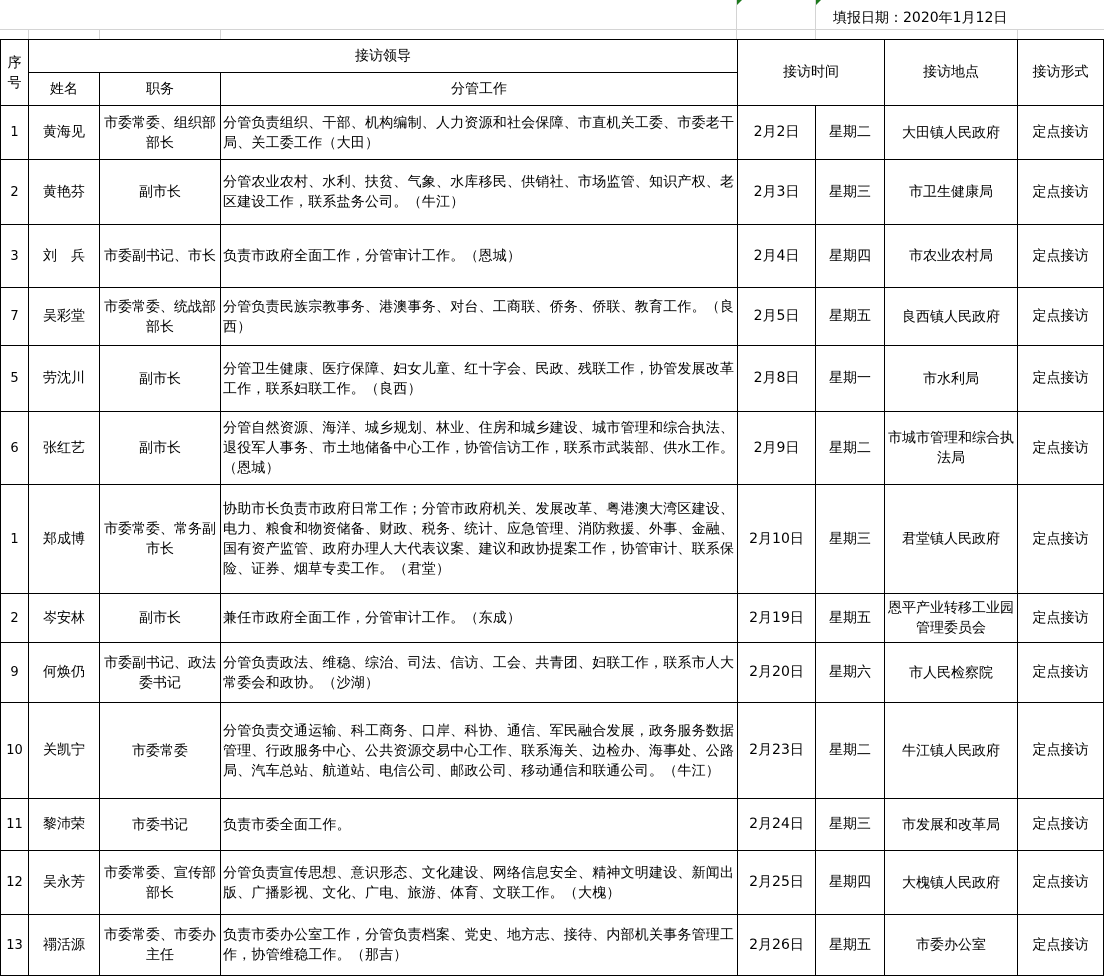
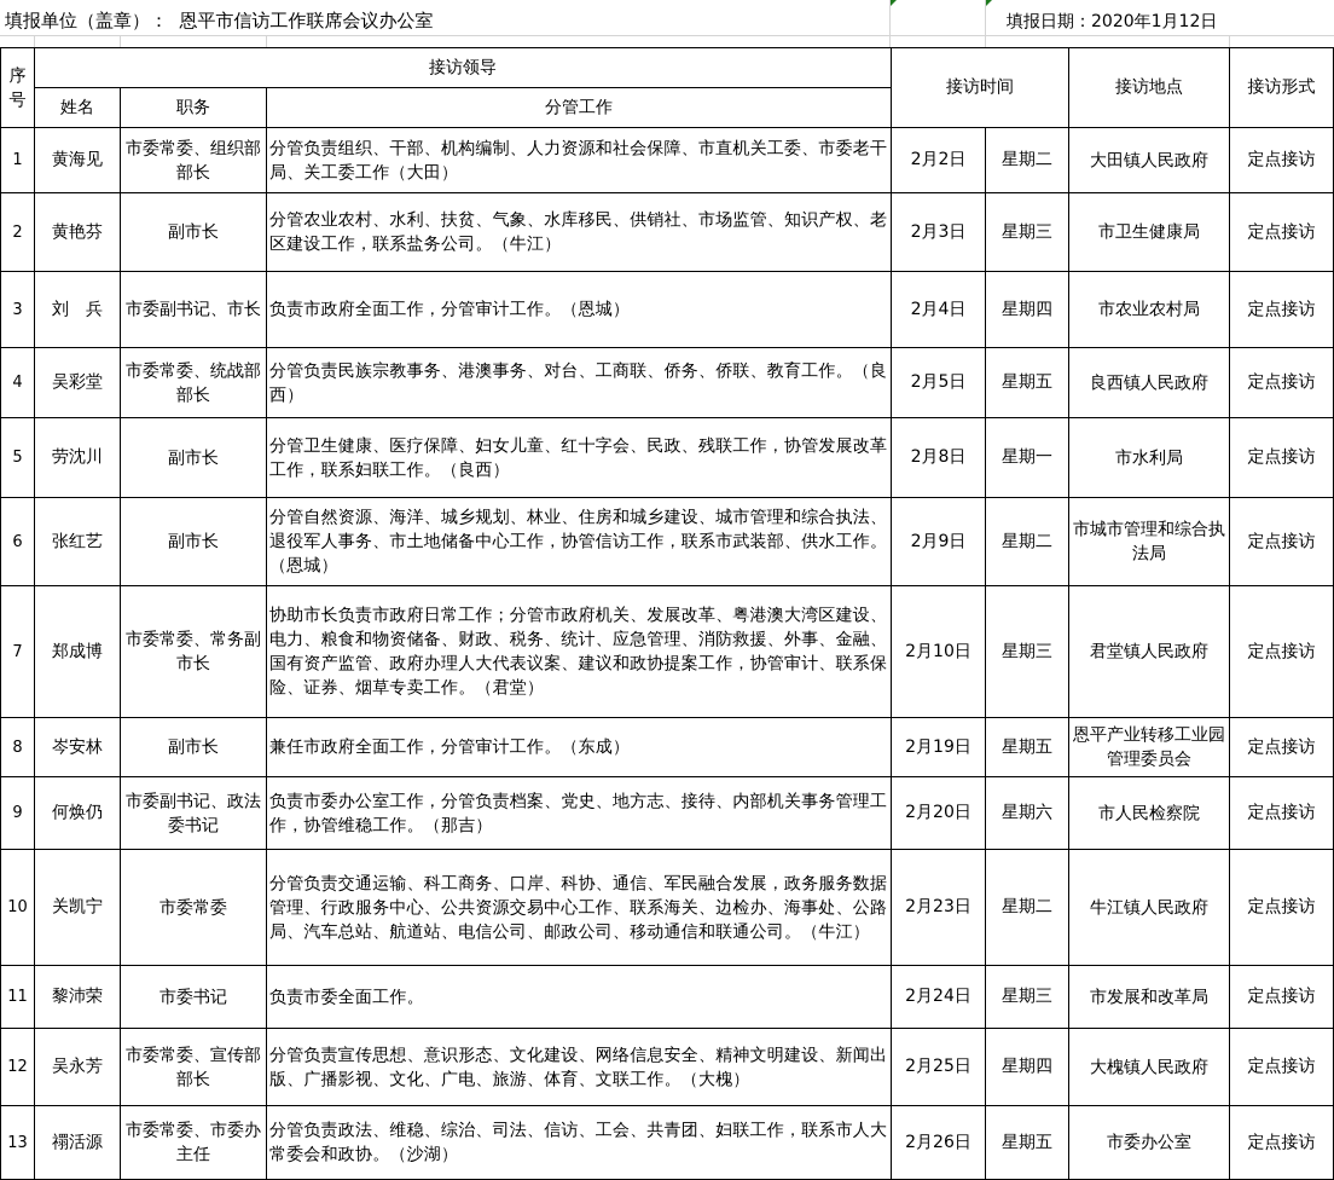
+ 填报单位（盖章）： 恩平市信访工作联席会议办公室
  填报日期：2020年1月12日
  序号	接访领导	接访时间	接访地点	接访形式
  姓名	职务	分管工作
  1	黄海见	市委常委、组织部部长	分管负责组织、干部、机构编制、人力资源和社会保障、市直机关工委、市委老干局、关工委工作（大田）	2月2日	星期二	大田镇人民政府	定点接访
  2	黄艳芬	副市长	分管农业农村、水利、扶贫、气象、水库移民、供销社、市场监管、知识产权、老区建设工作，联系盐务公司。（牛江）	2月3日	星期三	市卫生健康局	定点接访
  3	刘 兵	市委副书记、市长	负责市政府全面工作，分管审计工作。（恩城）	2月4日	星期四	市农业农村局	定点接访
- 7	吴彩堂	市委常委、统战部部长	分管负责民族宗教事务、港澳事务、对台、工商联、侨务、侨联、教育工作。（良西）	2月5日	星期五	良西镇人民政府	定点接访
+ 4	吴彩堂	市委常委、统战部部长	分管负责民族宗教事务、港澳事务、对台、工商联、侨务、侨联、教育工作。（良西）	2月5日	星期五	良西镇人民政府	定点接访
  5	劳沈川	副市长	分管卫生健康、医疗保障、妇女儿童、红十字会、民政、残联工作，协管发展改革工作，联系妇联工作。（良西）	2月8日	星期一	市水利局	定点接访
  6	张红艺	副市长	分管自然资源、海洋、城乡规划、林业、住房和城乡建设、城市管理和综合执法、退役军人事务、市土地储备中心工作，协管信访工作，联系市武装部、供水工作。（恩城）	2月9日	星期二	市城市管理和综合执法局	定点接访
- 1	郑成博	市委常委、常务副市长	协助市长负责市政府日常工作；分管市政府机关、发展改革、粤港澳大湾区建设、电力、粮食和物资储备、财政、税务、统计、应急管理、消防救援、外事、金融、国有资产监管、政府办理人大代表议案、建议和政协提案工作，协管审计、联系保险、证券、烟草专卖工作。（君堂）	2月10日	星期三	君堂镇人民政府	定点接访
+ 7	郑成博	市委常委、常务副市长	协助市长负责市政府日常工作；分管市政府机关、发展改革、粤港澳大湾区建设、电力、粮食和物资储备、财政、税务、统计、应急管理、消防救援、外事、金融、国有资产监管、政府办理人大代表议案、建议和政协提案工作，协管审计、联系保险、证券、烟草专卖工作。（君堂）	2月10日	星期三	君堂镇人民政府	定点接访
- 2	岑安林	副市长	兼任市政府全面工作，分管审计工作。（东成）	2月19日	星期五	恩平产业转移工业园管理委员会	定点接访
+ 8	岑安林	副市长	兼任市政府全面工作，分管审计工作。（东成）	2月19日	星期五	恩平产业转移工业园管理委员会	定点接访
- 9	何焕仍	市委副书记、政法委书记	分管负责政法、维稳、综治、司法、信访、工会、共青团、妇联工作，联系市人大常委会和政协。（沙湖）	2月20日	星期六	市人民检察院	定点接访
+ 9	何焕仍	市委副书记、政法委书记	负责市委办公室工作，分管负责档案、党史、地方志、接待、内部机关事务管理工作，协管维稳工作。（那吉）	2月20日	星期六	市人民检察院	定点接访
  10	关凯宁	市委常委	分管负责交通运输、科工商务、口岸、科协、通信、军民融合发展，政务服务数据管理、行政服务中心、公共资源交易中心工作、联系海关、边检办、海事处、公路局、汽车总站、航道站、电信公司、邮政公司、移动通信和联通公司。（牛江）	2月23日	星期二	牛江镇人民政府	定点接访
  11	黎沛荣	市委书记	负责市委全面工作。	2月24日	星期三	市发展和改革局	定点接访
  12	吴永芳	市委常委、宣传部部长	分管负责宣传思想、意识形态、文化建设、网络信息安全、精神文明建设、新闻出版、广播影视、文化、广电、旅游、体育、文联工作。（大槐）	2月25日	星期四	大槐镇人民政府	定点接访
- 13	禤活源	市委常委、市委办主任	负责市委办公室工作，分管负责档案、党史、地方志、接待、内部机关事务管理工作，协管维稳工作。（那吉）	2月26日	星期五	市委办公室	定点接访
+ 13	禤活源	市委常委、市委办主任	分管负责政法、维稳、综治、司法、信访、工会、共青团、妇联工作，联系市人大常委会和政协。（沙湖）	2月26日	星期五	市委办公室	定点接访
